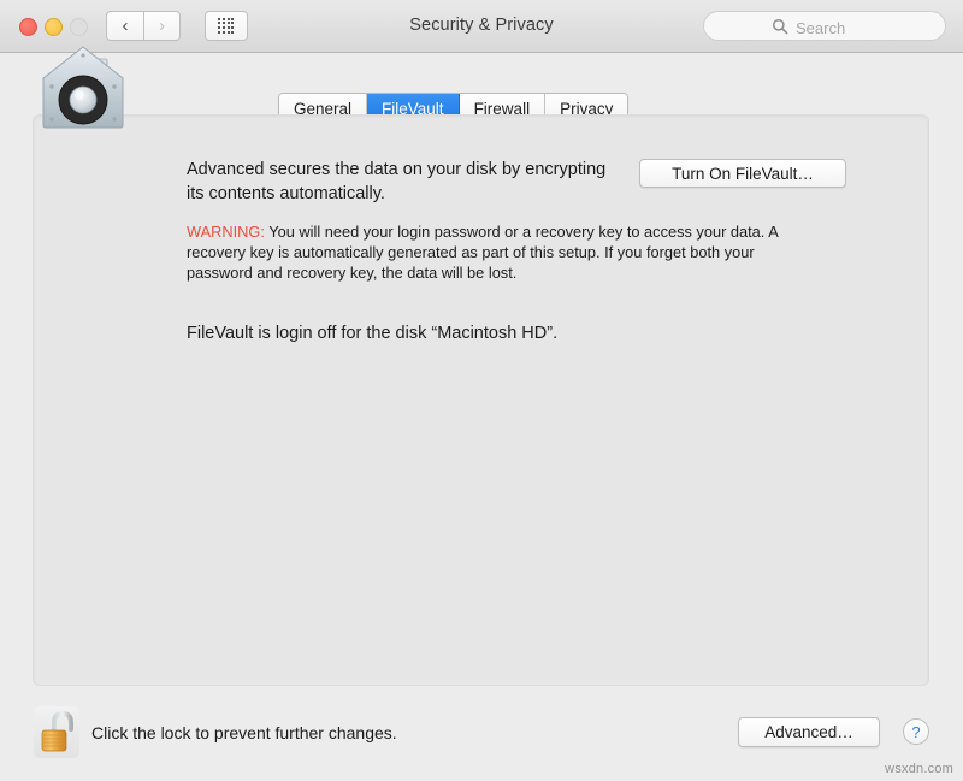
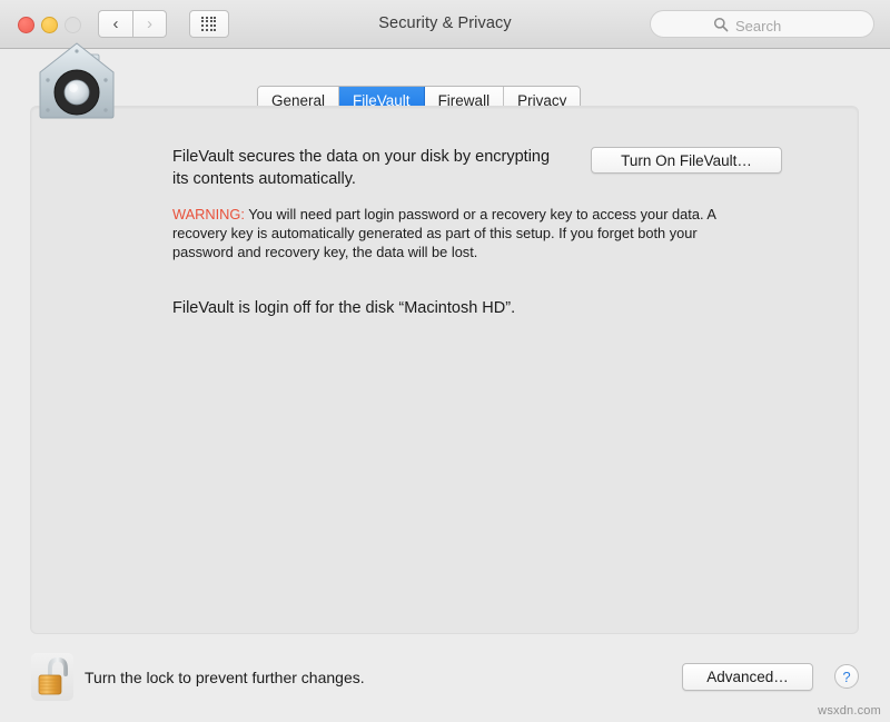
  ‹
  ›
  Security & Privacy
  Search
  General
  FileVault
  Firewall
  Privacy
- Advanced secures the data on your disk by encrypting its contents automatically.
+ FileVault secures the data on your disk by encrypting its contents automatically.
- WARNING: You will need your login password or a recovery key to access your data. A recovery key is automatically generated as part of this setup. If you forget both your password and recovery key, the data will be lost.
+ WARNING: You will need part login password or a recovery key to access your data. A recovery key is automatically generated as part of this setup. If you forget both your password and recovery key, the data will be lost.
  FileVault is login off for the disk “Macintosh HD”.
  Turn On FileVault…
- Click the lock to prevent further changes.
+ Turn the lock to prevent further changes.
  Advanced…
  ?
  wsxdn.com
